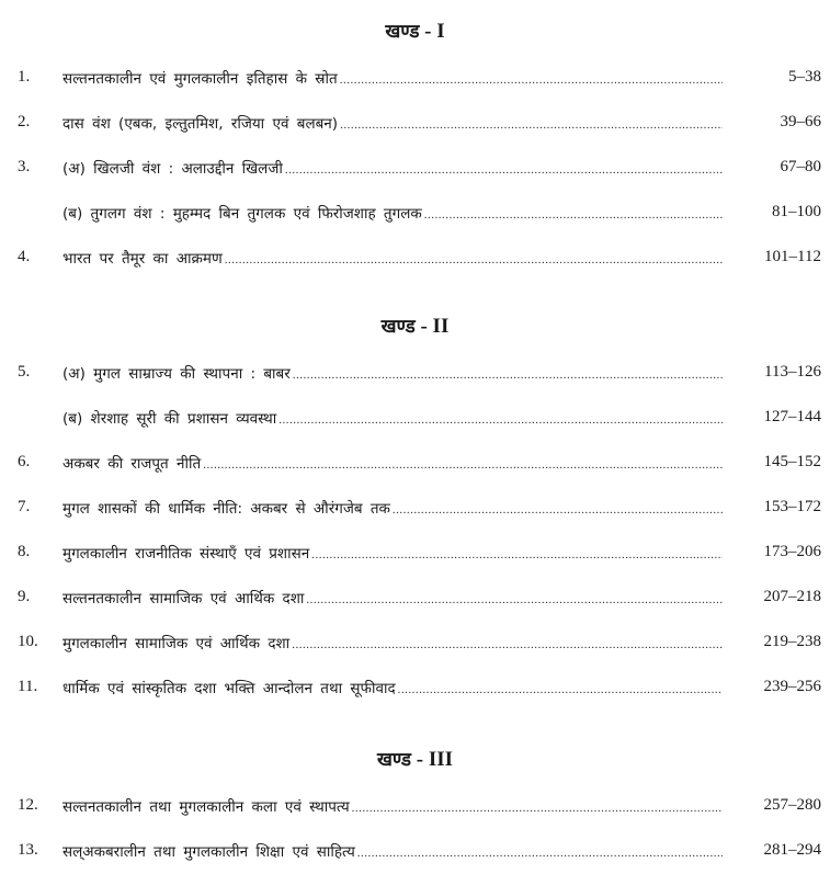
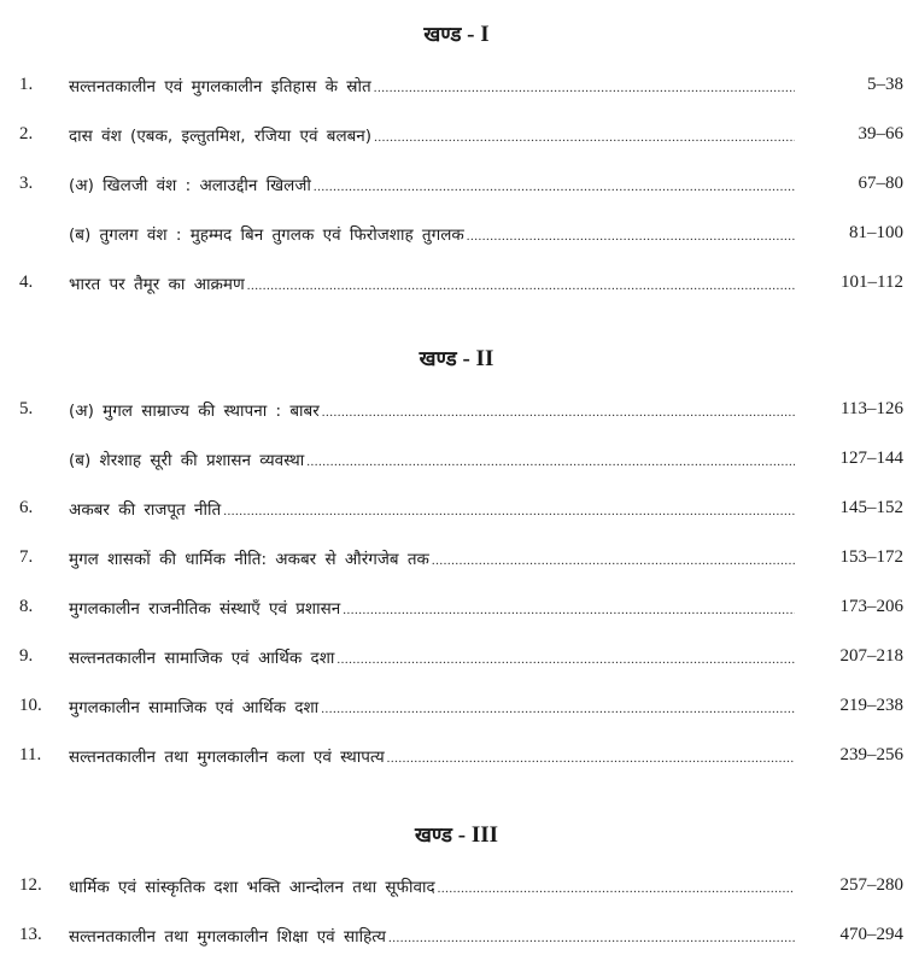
  खण्ड - I
  1.
  सल्तनतकालीन एवं मुगलकालीन इतिहास के स्रोत
  5–38
  2.
  दास वंश (एबक, इल्तुतमिश, रजिया एवं बलबन)
  39–66
  3.
  (अ) खिलजी वंश : अलाउद्दीन खिलजी
  67–80
  (ब) तुगलग वंश : मुहम्मद बिन तुगलक एवं फिरोजशाह तुगलक
  81–100
  4.
  भारत पर तैमूर का आक्रमण
  101–112
  खण्ड - II
  5.
  (अ) मुगल साम्राज्य की स्थापना : बाबर
  113–126
  (ब) शेरशाह सूरी की प्रशासन व्यवस्था
  127–144
  6.
  अकबर की राजपूत नीति
  145–152
  7.
  मुगल शासकों की धार्मिक नीति: अकबर से औरंगजेब तक
  153–172
  8.
  मुगलकालीन राजनीतिक संस्थाएँ एवं प्रशासन
  173–206
  9.
  सल्तनतकालीन सामाजिक एवं आर्थिक दशा
  207–218
  10.
  मुगलकालीन सामाजिक एवं आर्थिक दशा
  219–238
  11.
- धार्मिक एवं सांस्कृतिक दशा भक्ति आन्दोलन तथा सूफीवाद
+ सल्तनतकालीन तथा मुगलकालीन कला एवं स्थापत्य
  239–256
  खण्ड - III
  12.
- सल्तनतकालीन तथा मुगलकालीन कला एवं स्थापत्य
+ धार्मिक एवं सांस्कृतिक दशा भक्ति आन्दोलन तथा सूफीवाद
  257–280
  13.
- सल्अकबरालीन तथा मुगलकालीन शिक्षा एवं साहित्य
+ सल्तनतकालीन तथा मुगलकालीन शिक्षा एवं साहित्य
- 281–294
+ 470–294
